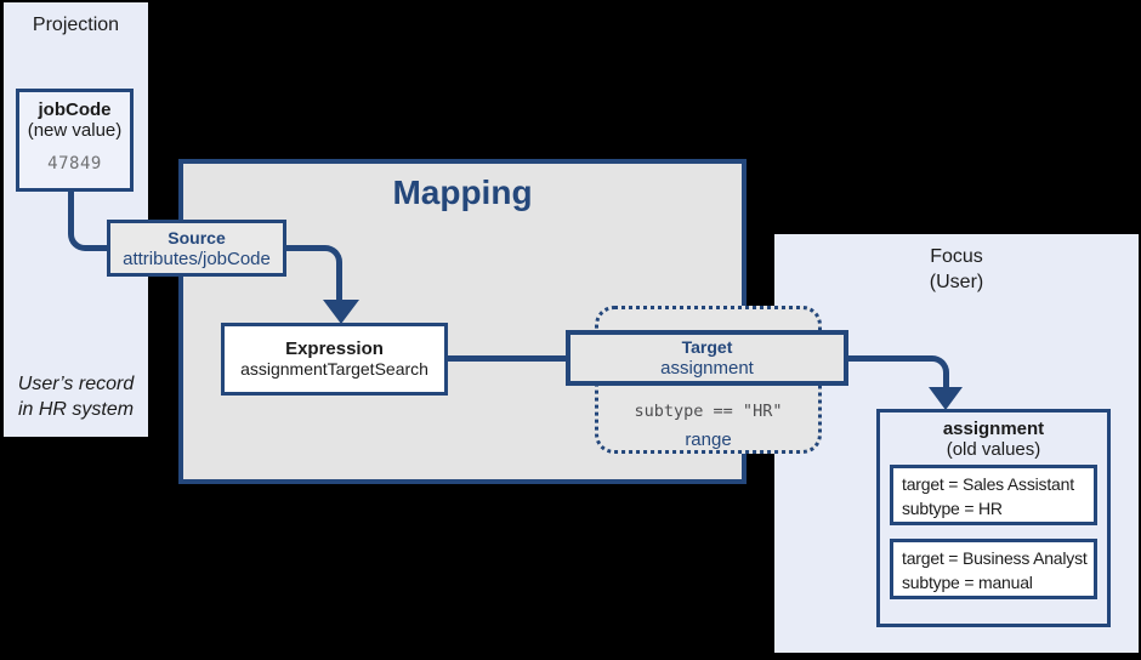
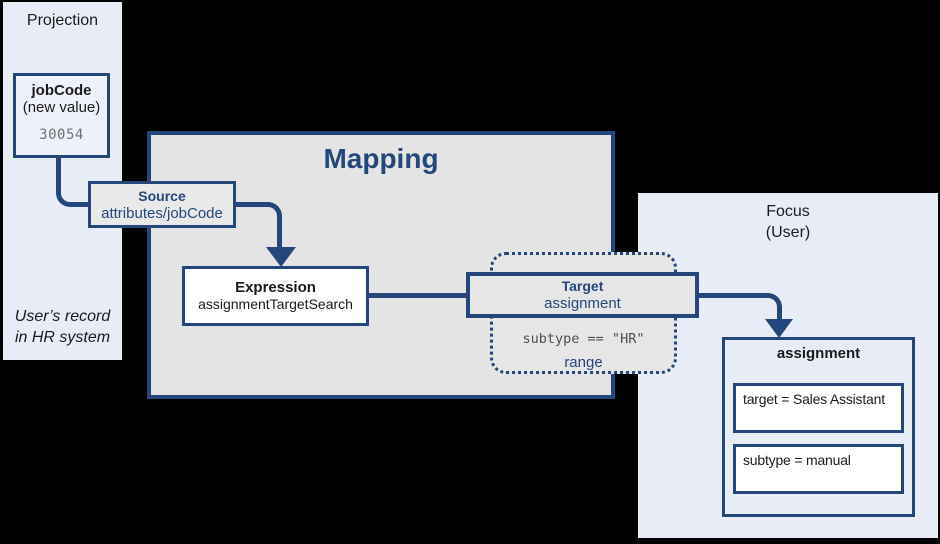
  Projection
  Mapping
  Focus
  (User)
  jobCode
  (new value)
- 47849
+ 30054
  User’s record
  in HR system
  Source
  attributes/jobCode
  Expression
  assignmentTargetSearch
  subtype == "HR"
  range
  Target
  assignment
  assignment
- (old values)
  target = Sales Assistant
- subtype = HR
- target = Business Analyst
  subtype = manual
